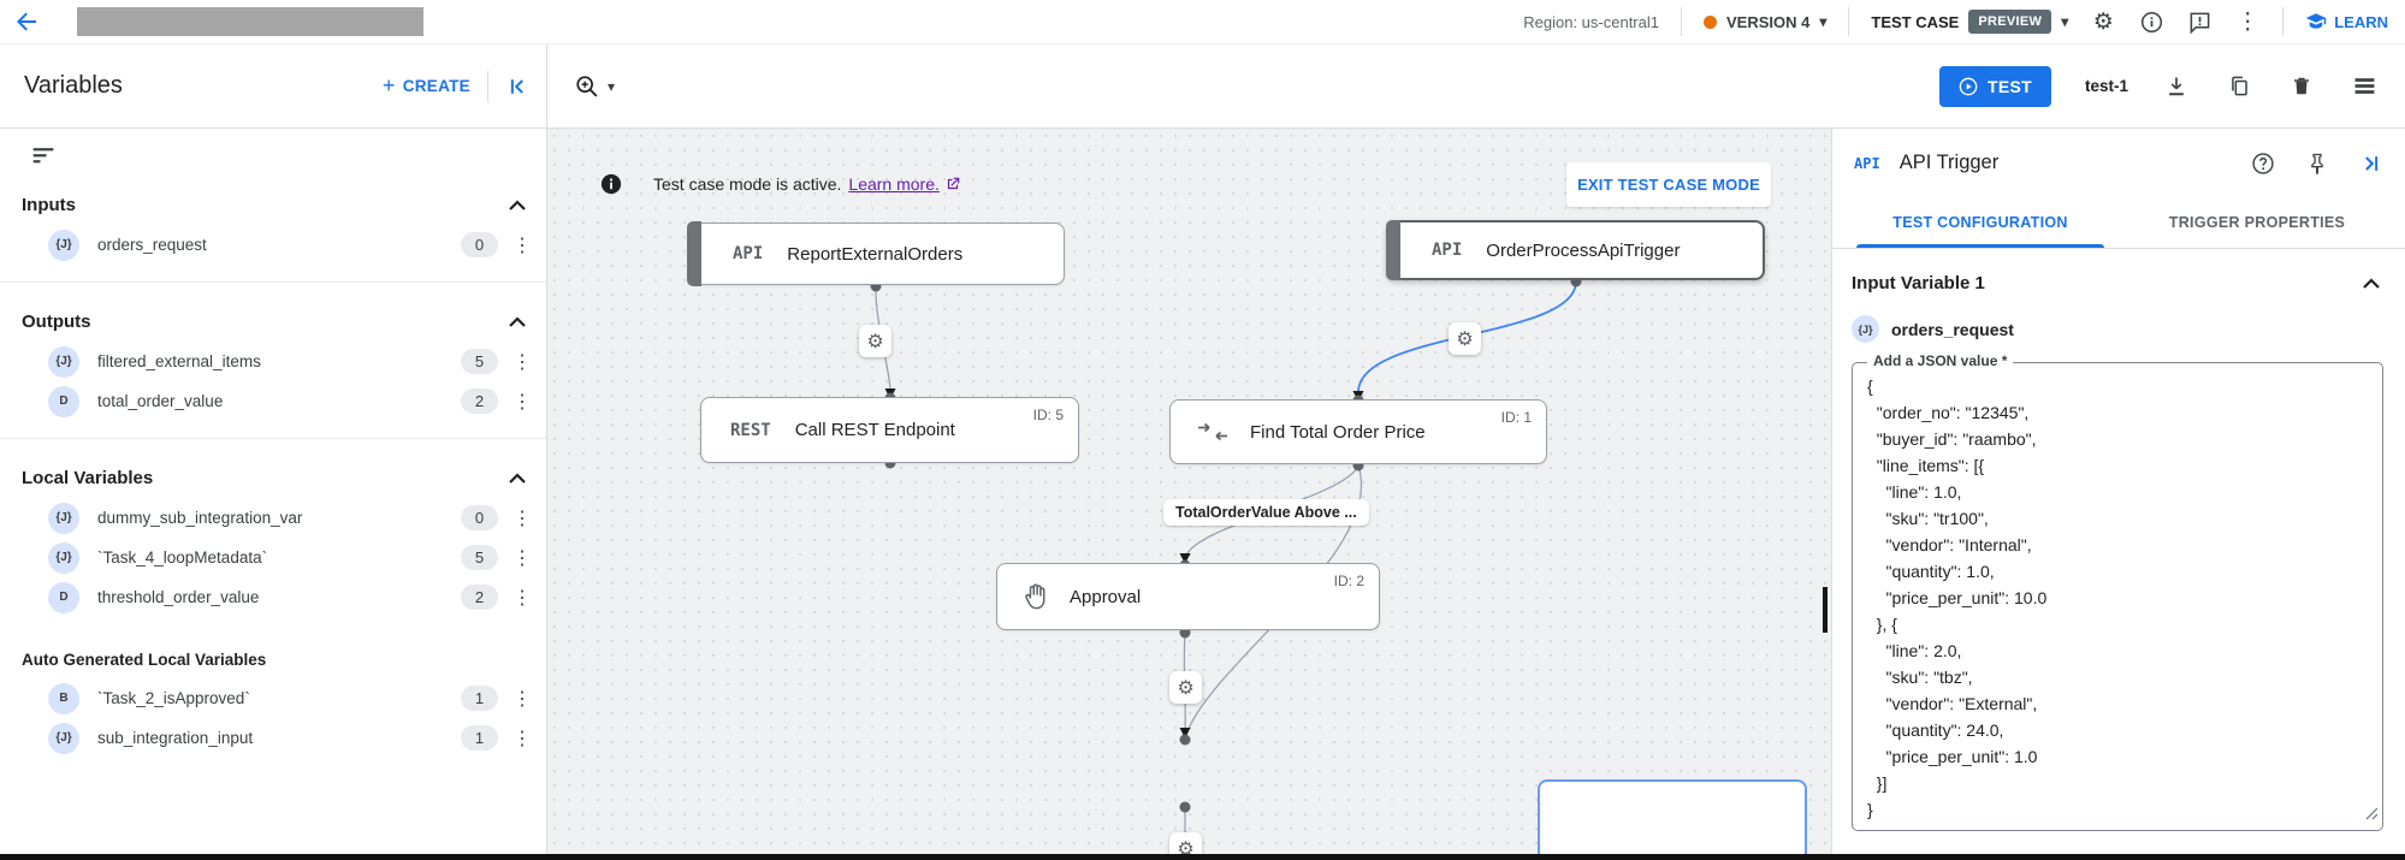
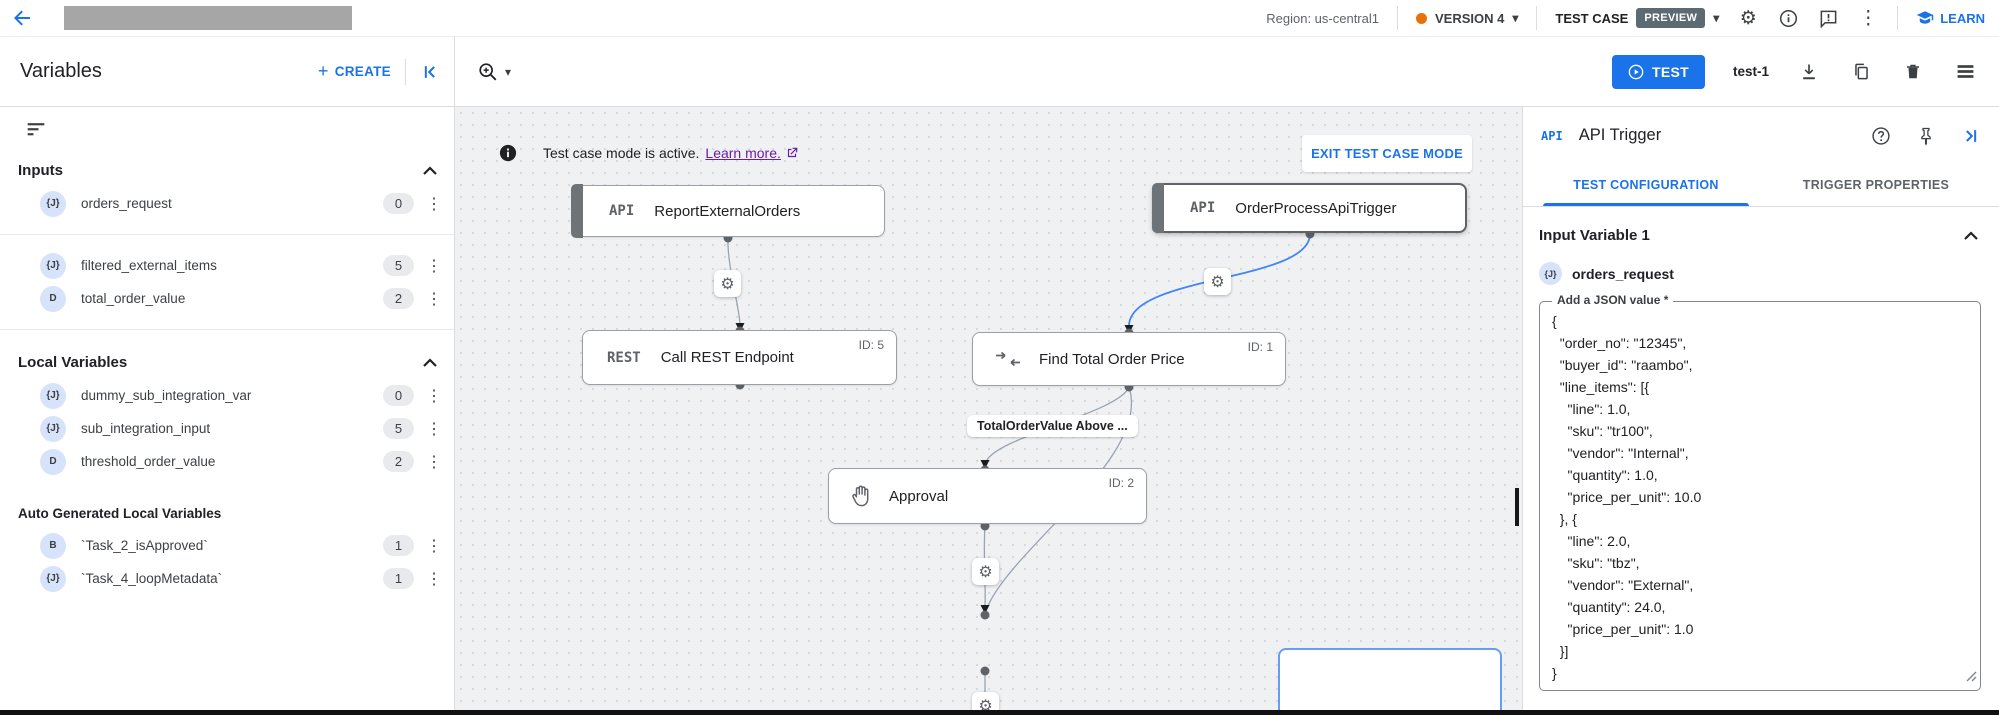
  Region: us-central1
  VERSION 4
  ▾
  TEST CASE
  PREVIEW
  ▾
  ⚙
  ⋮
  LEARN
  Variables
  +
  CREATE
  ▾
  TEST
  test-1
  Inputs
  {J}
  orders_request
  0
  ⋮
- Outputs
  {J}
  filtered_external_items
  5
  ⋮
  D
  total_order_value
  2
  ⋮
  Local Variables
  {J}
  dummy_sub_integration_var
  0
  ⋮
  {J}
- `Task_4_loopMetadata`
+ sub_integration_input
  5
  ⋮
  D
  threshold_order_value
  2
  ⋮
  Auto Generated Local Variables
  B
  `Task_2_isApproved`
  1
  ⋮
  {J}
- sub_integration_input
+ `Task_4_loopMetadata`
  1
  ⋮
  Test case mode is active.
  Learn more.
  EXIT TEST CASE MODE
  ⚙
  ⚙
  ⚙
  ⚙
  API
  ReportExternalOrders
  API
  OrderProcessApiTrigger
  REST
  Call REST Endpoint
  ID: 5
  Find Total Order Price
  ID: 1
  Approval
  ID: 2
  TotalOrderValue Above ...
  API
  API Trigger
  TEST CONFIGURATION
  TRIGGER PROPERTIES
  Input Variable 1
  {J}
  orders_request
  Add a JSON value *
  {
  "order_no": "12345",
  "buyer_id": "raambo",
  "line_items": [{
  "line": 1.0,
  "sku": "tr100",
  "vendor": "Internal",
  "quantity": 1.0,
  "price_per_unit": 10.0
  }, {
  "line": 2.0,
  "sku": "tbz",
  "vendor": "External",
  "quantity": 24.0,
  "price_per_unit": 1.0
  }]
  }
